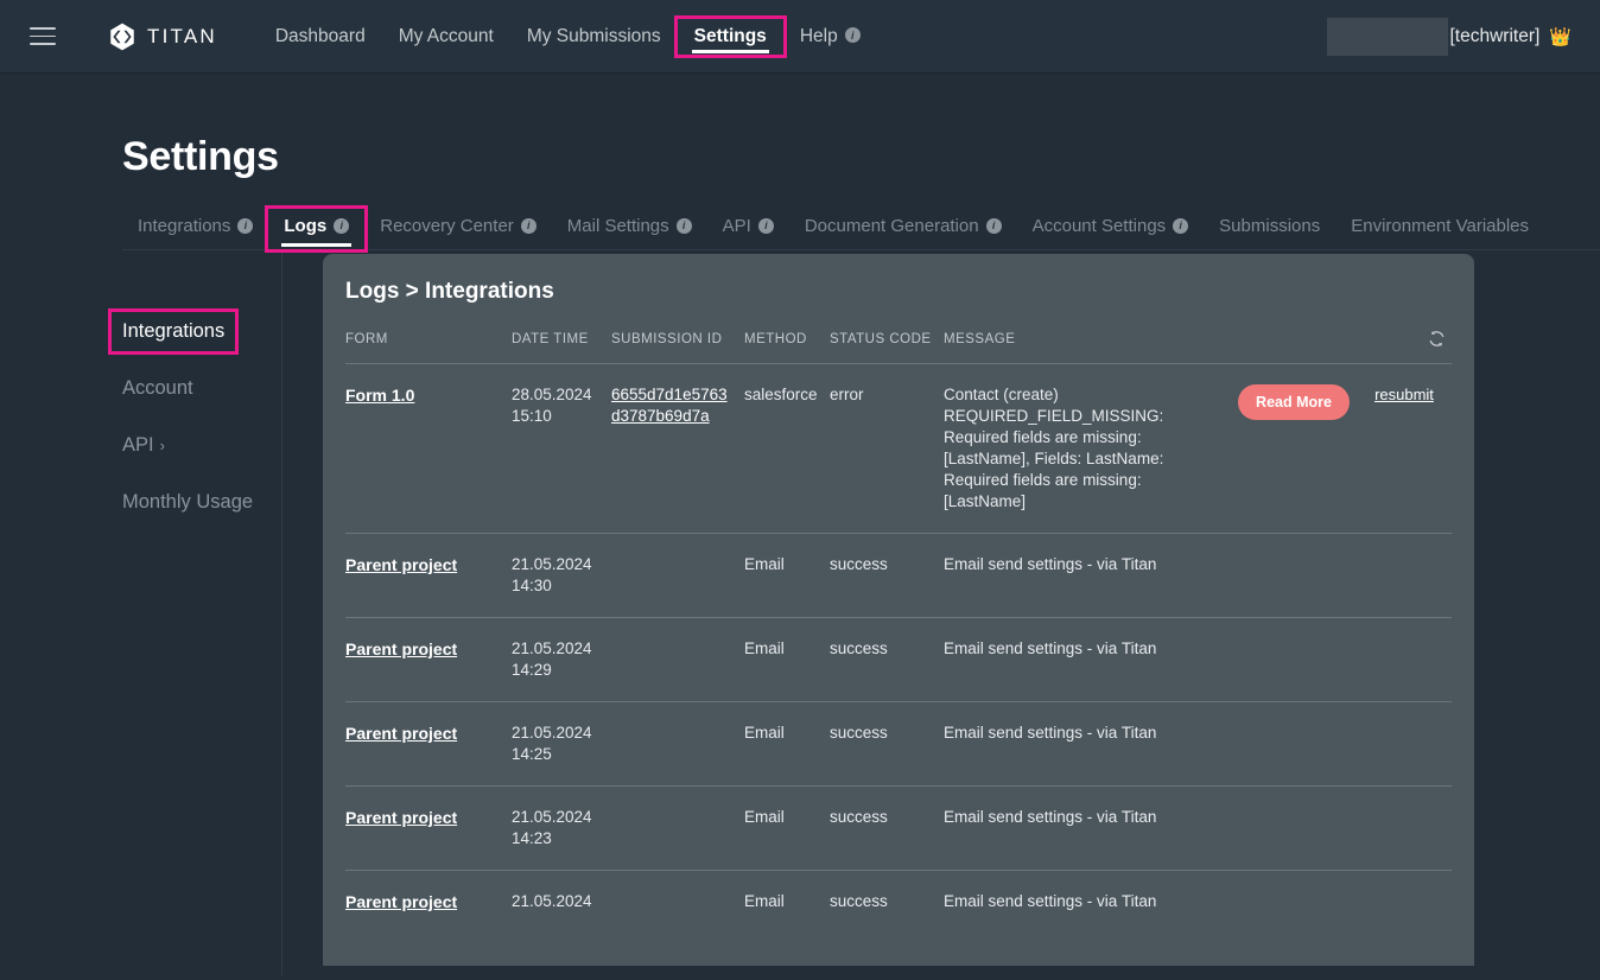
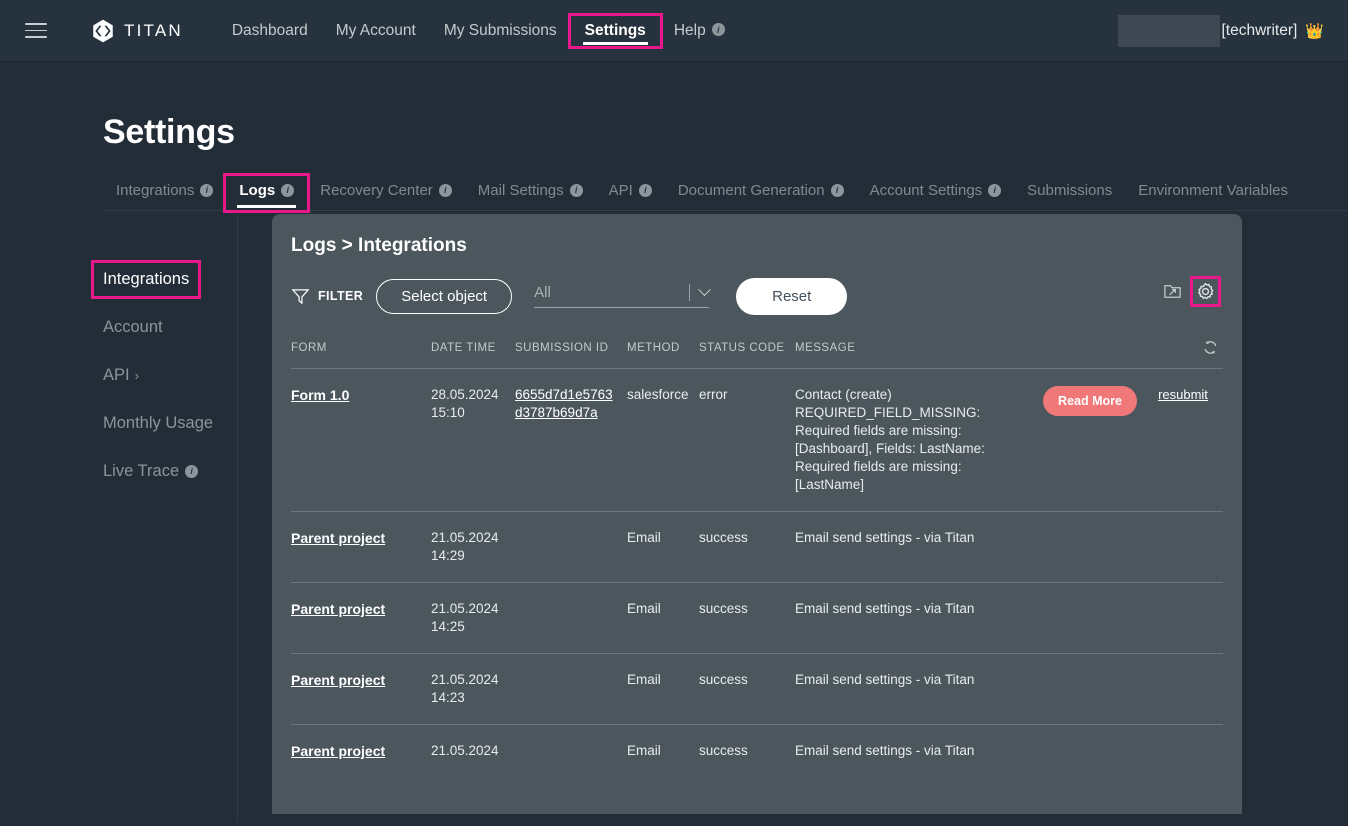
  TITAN
  Dashboard
  My Account
  My Submissions
  Settings
  Help i
  [techwriter]
  👑
  Settings
  Integrations i
  Logs i
  Recovery Center i
  Mail Settings i
  API i
  Document Generation i
  Account Settings i
  Submissions
  Environment Variables
  Integrations
  Account
  API ›
  Monthly Usage
+ Live Trace i
  Logs > Integrations
+ FILTER
+ Select object
+ All
+ Reset
  FORM	DATE TIME	SUBMISSION ID	METHOD	STATUS CODE	MESSAGE
- Form 1.0	28.05.2024 15:10	6655d7d1e5763d3787b69d7a	salesforce	error	Contact (create) REQUIRED_FIELD_MISSING: Required fields are missing: [LastName], Fields: LastName: Required fields are missing: [LastName]	Read More	resubmit
+ Form 1.0	28.05.2024 15:10	6655d7d1e5763d3787b69d7a	salesforce	error	Contact (create) REQUIRED_FIELD_MISSING: Required fields are missing: [Dashboard], Fields: LastName: Required fields are missing: [LastName]	Read More	resubmit
- Parent project	21.05.2024 14:30		Email	success	Email send settings - via Titan
  Parent project	21.05.2024 14:29		Email	success	Email send settings - via Titan
  Parent project	21.05.2024 14:25		Email	success	Email send settings - via Titan
  Parent project	21.05.2024 14:23		Email	success	Email send settings - via Titan
  Parent project	21.05.2024		Email	success	Email send settings - via Titan
